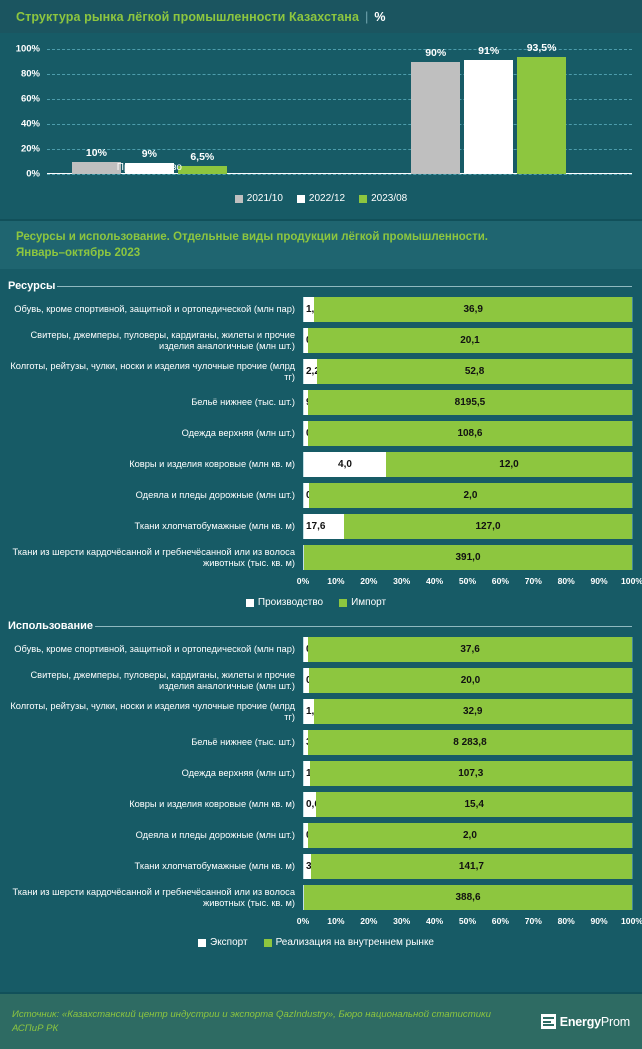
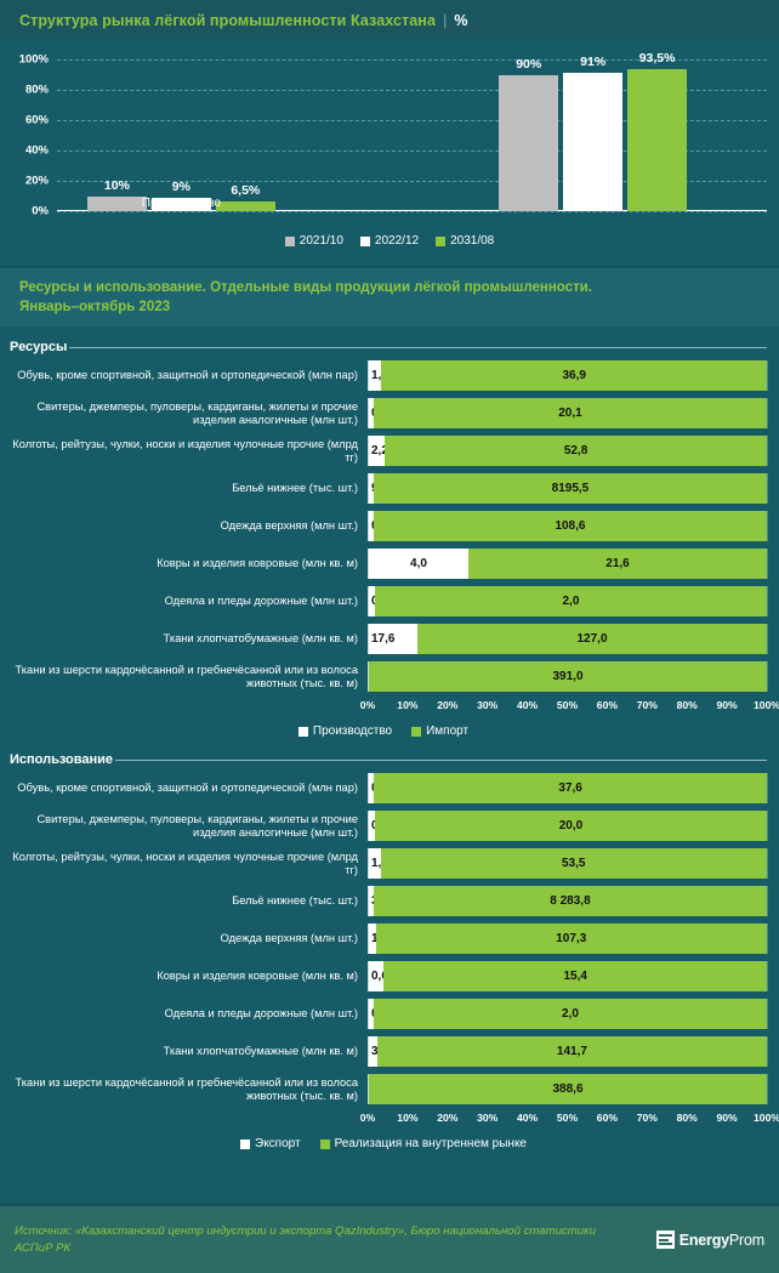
  Структура рынка лёгкой промышленности Казахстана
  |
  %
  0%
  20%
  40%
  60%
  80%
  100%
  10%
  9%
  6,5%
  90%
  91%
  93,5%
  Производство
  2021/10
  2022/12
- 2023/08
+ 2031/08
  Ресурсы и использование. Отдельные виды продукции лёгкой промышленности.
  Январь–октябрь 2023
  Ресурсы
  Обувь, кроме спортивной, защитной и ортопедической (млн пар)
  36,9
  Свитеры, джемперы, пуловеры, кардиганы, жилеты и прочие изделия аналогичные (млн шт.)
  20,1
  Колготы, рейтузы, чулки, носки и изделия чулочные прочие (млрд тг)
  52,8
  Бельё нижнее (тыс. шт.)
  8195,5
  Одежда верхняя (млн шт.)
  108,6
  Ковры и изделия ковровые (млн кв. м)
  4,0
- 12,0
+ 21,6
  Одеяла и пледы дорожные (млн шт.)
  2,0
  Ткани хлопчатобумажные (млн кв. м)
  17,6
  127,0
  Ткани из шерсти кардочёсанной и гребнечёсанной или из волоса животных (тыс. кв. м)
  391,0
  0%
  10%
  20%
  30%
  40%
  50%
  60%
  70%
  80%
  90%
  100%
  Производство
  Импорт
  Использование
  Обувь, кроме спортивной, защитной и ортопедической (млн пар)
  37,6
  Свитеры, джемперы, пуловеры, кардиганы, жилеты и прочие изделия аналогичные (млн шт.)
  20,0
  Колготы, рейтузы, чулки, носки и изделия чулочные прочие (млрд тг)
- 32,9
+ 53,5
  Бельё нижнее (тыс. шт.)
  8 283,8
  Одежда верхняя (млн шт.)
  107,3
  Ковры и изделия ковровые (млн кв. м)
  15,4
  Одеяла и пледы дорожные (млн шт.)
  2,0
  Ткани хлопчатобумажные (млн кв. м)
  141,7
  Ткани из шерсти кардочёсанной и гребнечёсанной или из волоса животных (тыс. кв. м)
  388,6
  0%
  10%
  20%
  30%
  40%
  50%
  60%
  70%
  80%
  90%
  100%
  Экспорт
  Реализация на внутреннем рынке
  Источник: «Казахстанский центр индустрии и экспорта QazIndustry», Бюро национальной статистики АСПиР РК
  EnergyProm
